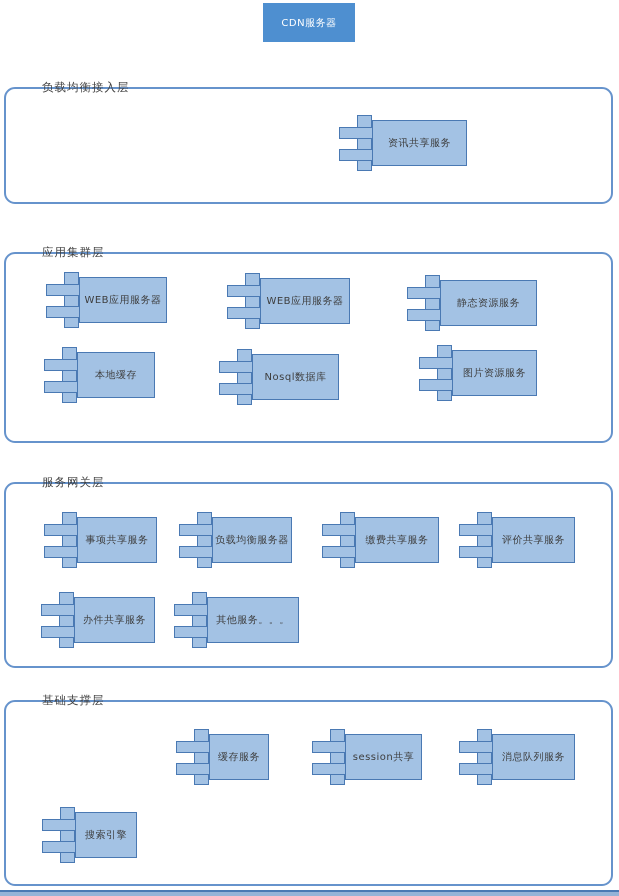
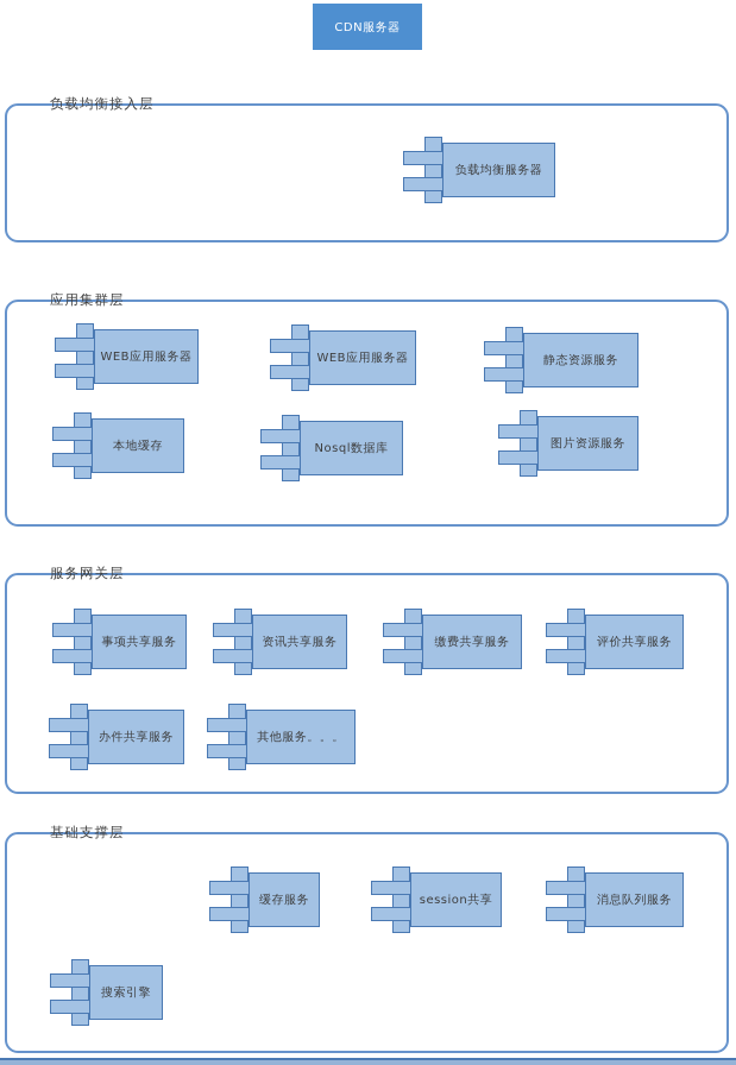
  CDN服务器
  负载均衡接入层
- 资讯共享服务
+ 负载均衡服务器
  应用集群层
  WEB应用服务器
  WEB应用服务器
  静态资源服务
  本地缓存
  Nosql数据库
  图片资源服务
  服务网关层
  事项共享服务
- 负载均衡服务器
+ 资讯共享服务
  缴费共享服务
  评价共享服务
  办件共享服务
  其他服务。。。
  基础支撑层
  缓存服务
  session共享
  消息队列服务
  搜索引擎
